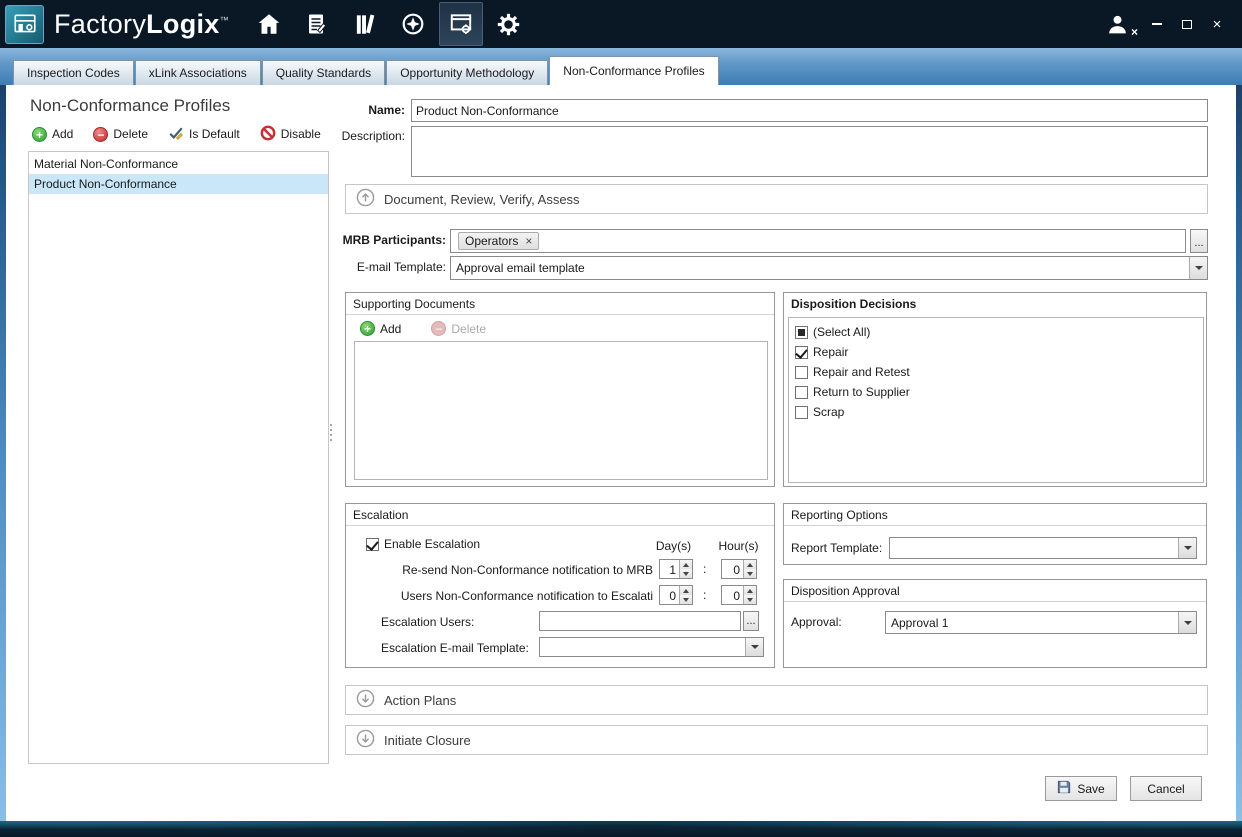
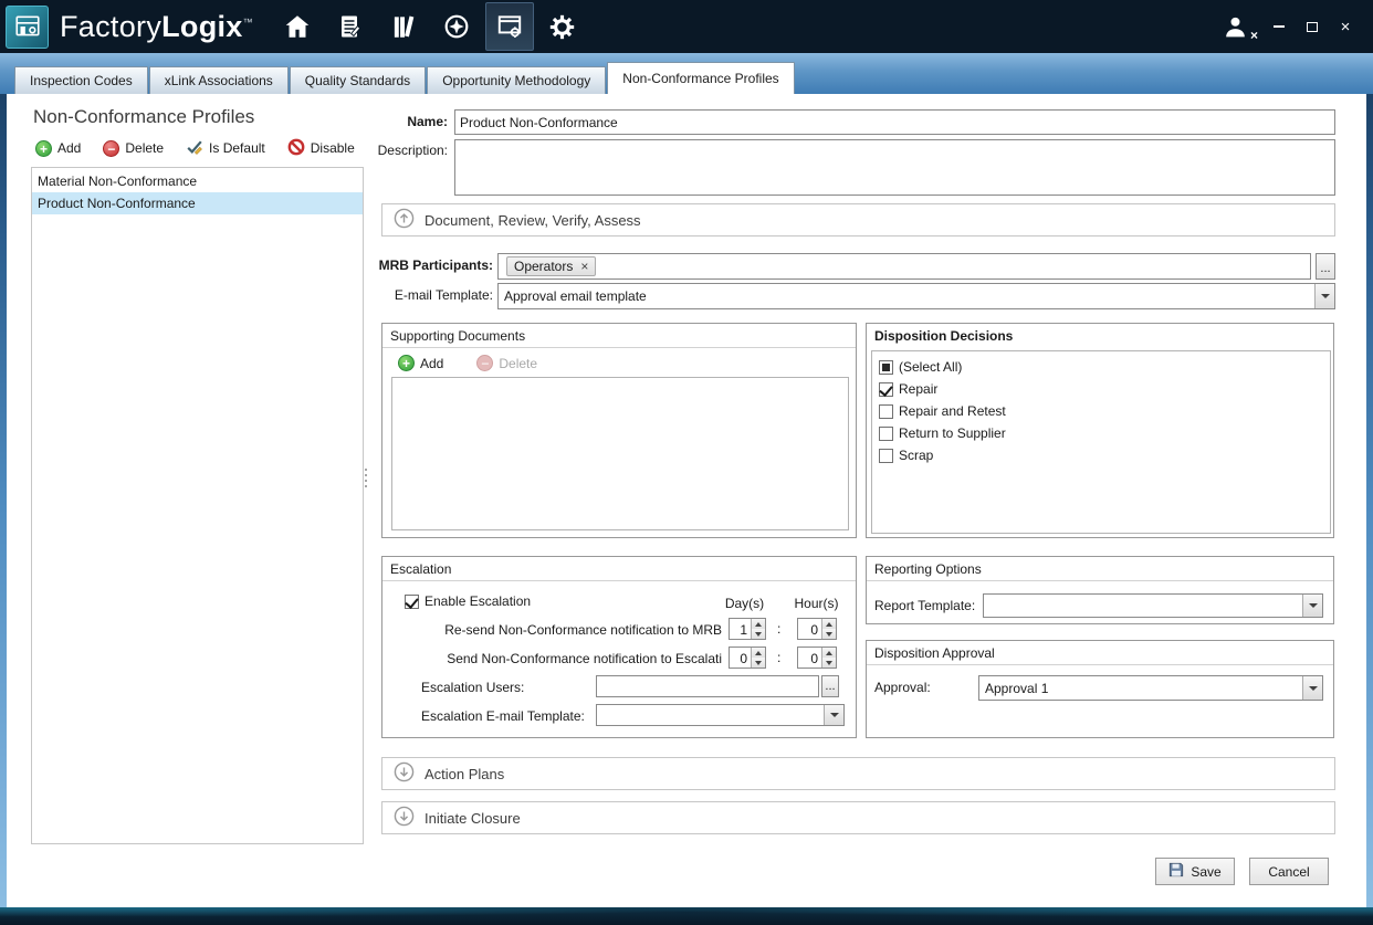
  FactoryLogix™
  ×
  ×
  Inspection Codes
  xLink Associations
  Quality Standards
  Opportunity Methodology
  Non-Conformance Profiles
  Non-Conformance Profiles
  +
  Add
  −
  Delete
  Is Default
  Disable
  Material Non-Conformance
  Product Non-Conformance
  Name:
  Product Non-Conformance
  Description:
  Document, Review, Verify, Assess
  MRB Participants:
  Operators
  ×
  ...
  E-mail Template:
  Approval email template
  Supporting Documents
  +
  Add
  −
  Delete
  Disposition Decisions
  (Select All)
  Repair
  Repair and Retest
  Return to Supplier
  Scrap
  Escalation
  Enable Escalation
  Day(s)
  Hour(s)
  Re-send Non-Conformance notification to MRB
  1
  :
  0
- Users Non-Conformance notification to Escalati
+ Send Non-Conformance notification to Escalati
  0
  :
  0
  Escalation Users:
  ...
  Escalation E-mail Template:
  Reporting Options
  Report Template:
  Disposition Approval
  Approval:
  Approval 1
  Action Plans
  Initiate Closure
  Save
  Cancel
